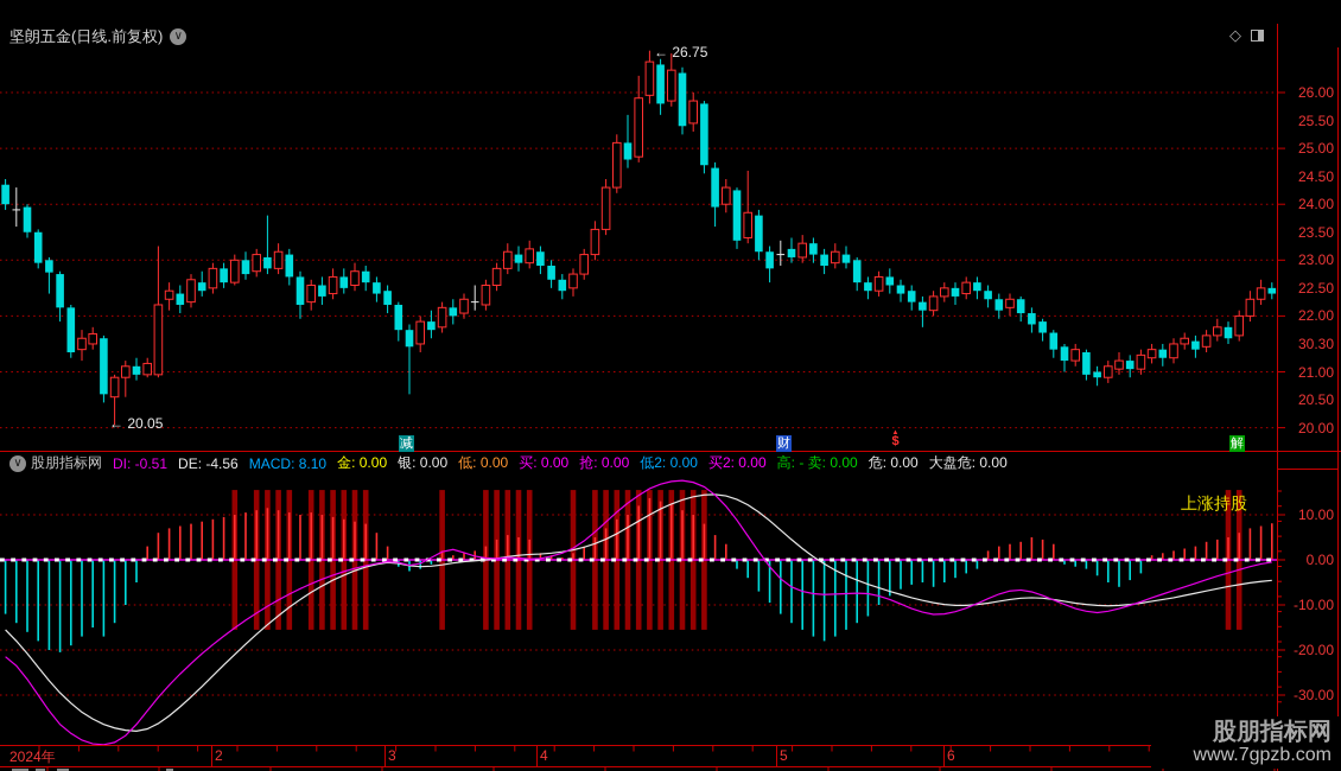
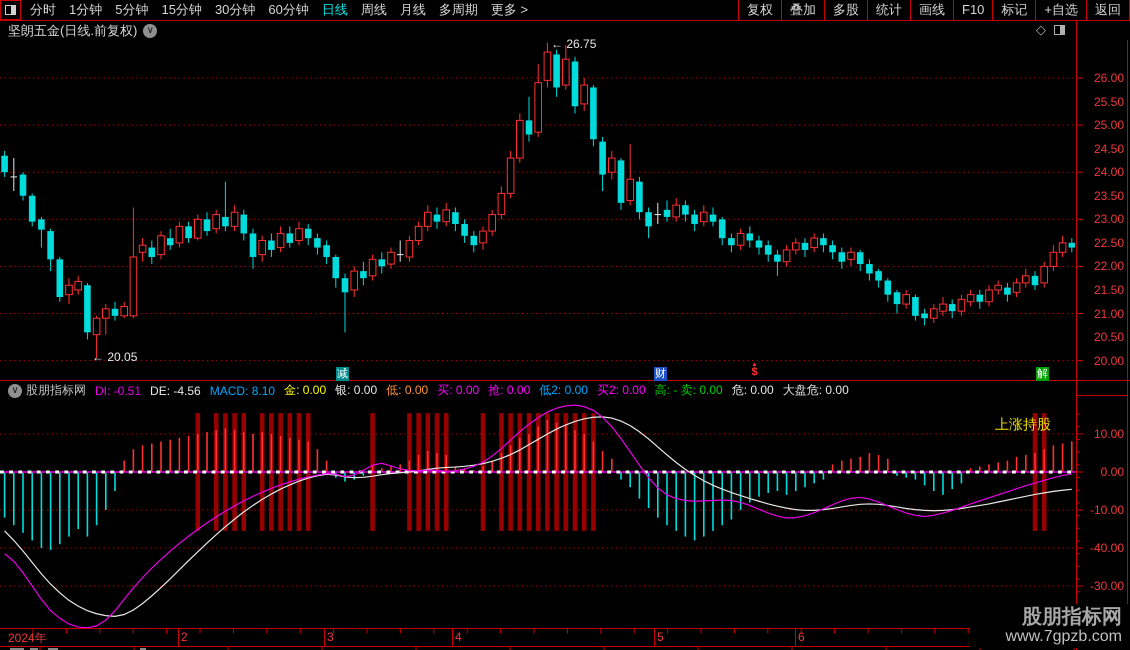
+ 分时
+ 1分钟
+ 5分钟
+ 15分钟
+ 30分钟
+ 60分钟
+ 日线
+ 周线
+ 月线
+ 多周期
+ 更多 >
+ 复权
+ 叠加
+ 多股
+ 统计
+ 画线
+ F10
+ 标记
+ +自选
+ 返回
  坚朗五金(日线.前复权)
  ∨
  ◇
  26.00
  25.50
  25.00
  24.50
  24.00
  23.50
  23.00
  22.50
  22.00
- 30.30
+ 21.50
  21.00
  20.50
  20.00
  10.00
  0.00
  -10.00
- -20.00
+ -40.00
  -30.00
  ∨
  股朋指标网
  DI: -0.51
  DE: -4.56
  MACD: 8.10
  金: 0.00
  银: 0.00
  低: 0.00
  买: 0.00
  抢: 0.00
  低2: 0.00
  买2: 0.00
  高: - 卖: 0.00
  危: 0.00
  大盘危: 0.00
  ← 26.75
  ← 20.05
  上涨持股
  减
  财
  $
  解
  2024年
  2
  3
  4
  5
  6
  股朋指标网
  www.7gpzb.com
